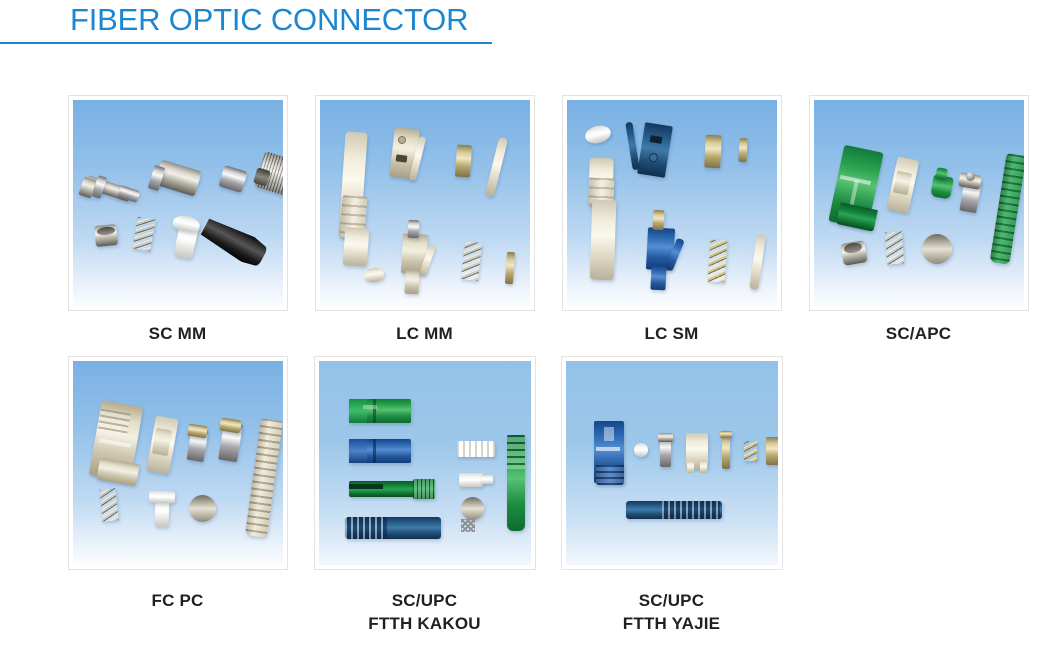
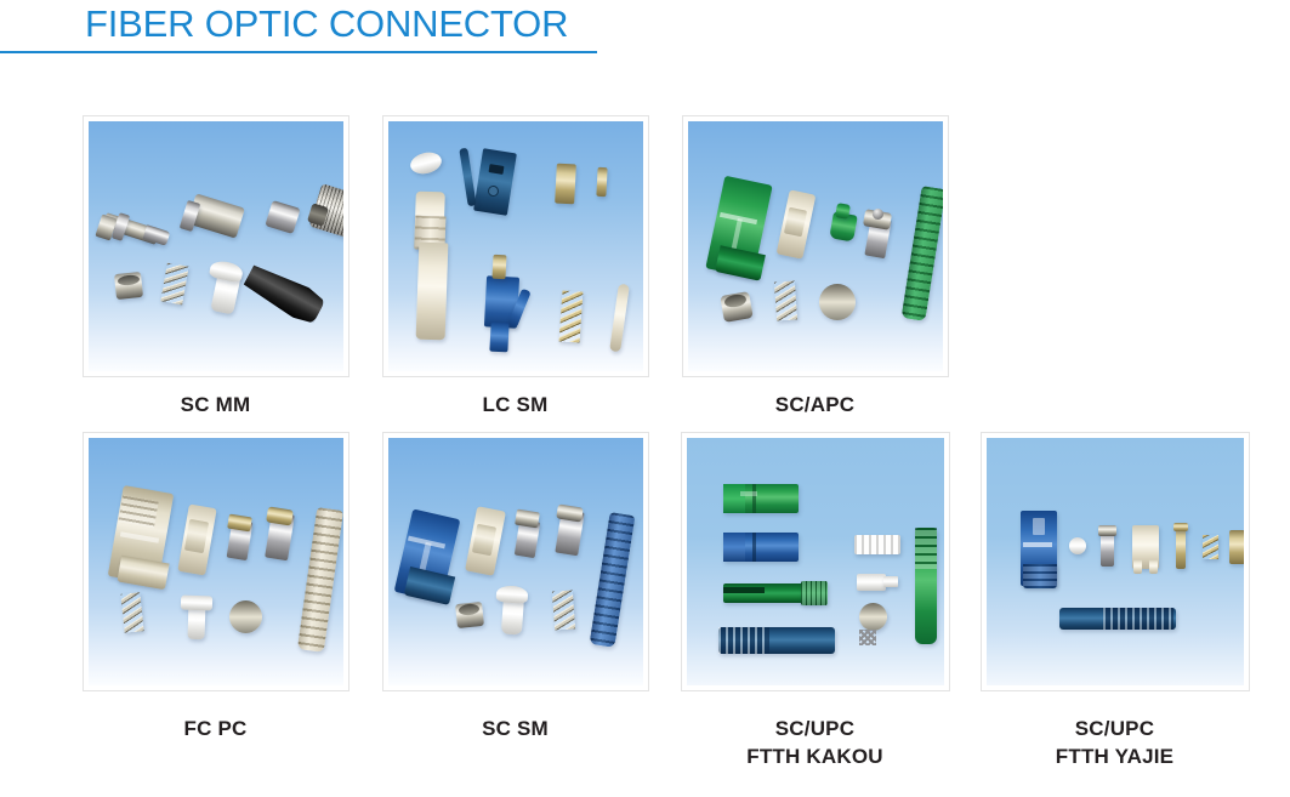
  FIBER OPTIC CONNECTOR
  SC MM
- LC MM
  LC SM
  SC/APC
  FC PC
+ SC SM
  SC/UPC
  FTTH KAKOU
  SC/UPC
  FTTH YAJIE
